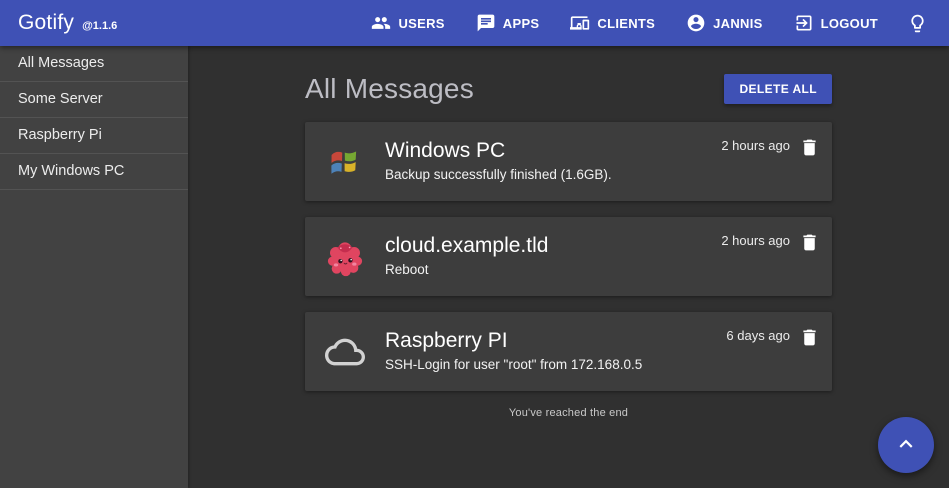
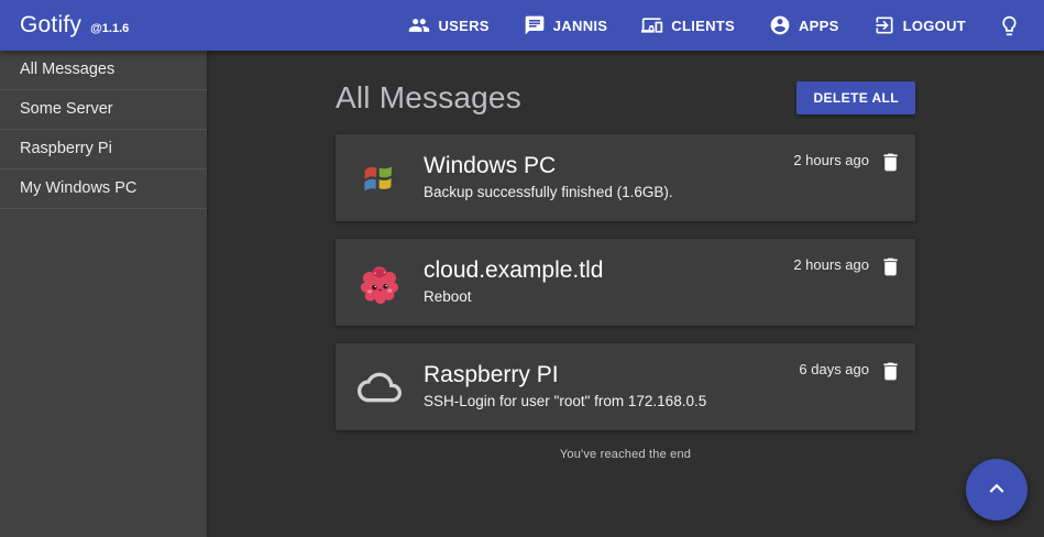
  Gotify
  @1.1.6
  USERS
- APPS
+ JANNIS
  CLIENTS
- JANNIS
+ APPS
  LOGOUT
  All Messages
  Some Server
  Raspberry Pi
  My Windows PC
  All Messages
  DELETE ALL
  Windows PC
  Backup successfully finished (1.6GB).
  2 hours ago
  cloud.example.tld
  Reboot
  2 hours ago
  Raspberry PI
  SSH-Login for user "root" from 172.168.0.5
  6 days ago
  You've reached the end
